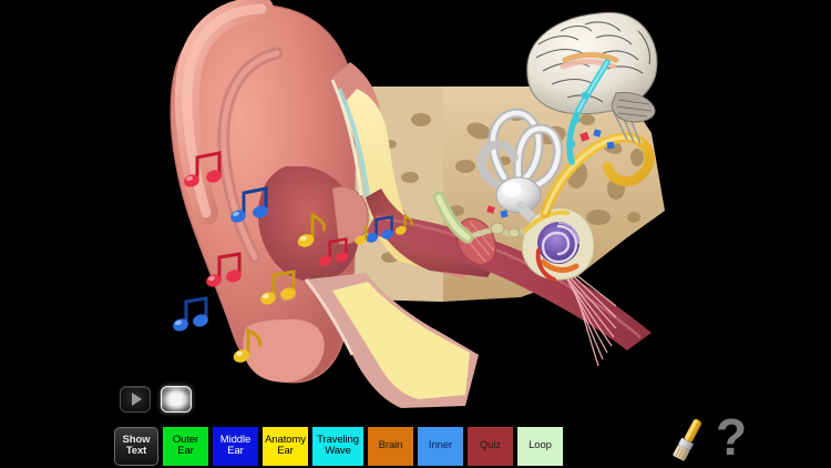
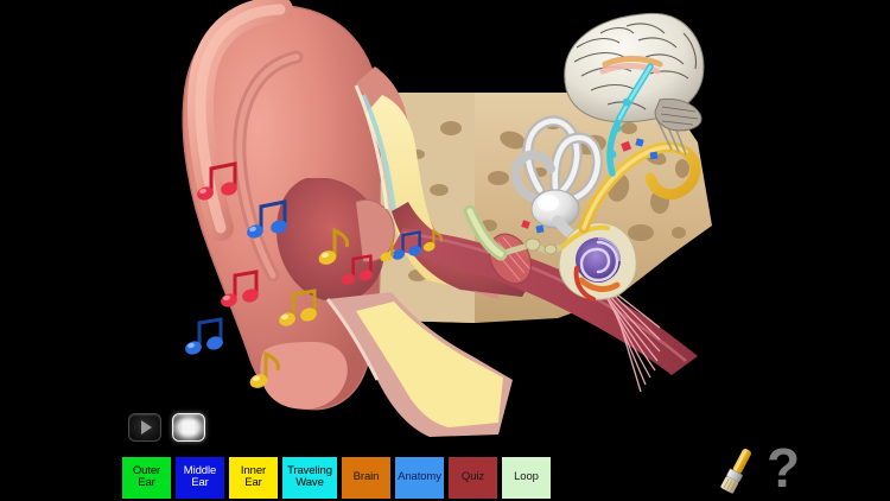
- Show
- Text
  Outer
  Ear
  Middle
  Ear
- Anatomy
+ Inner
  Ear
  Traveling
  Wave
  Brain
- Inner
+ Anatomy
  Quiz
  Loop
  ?
